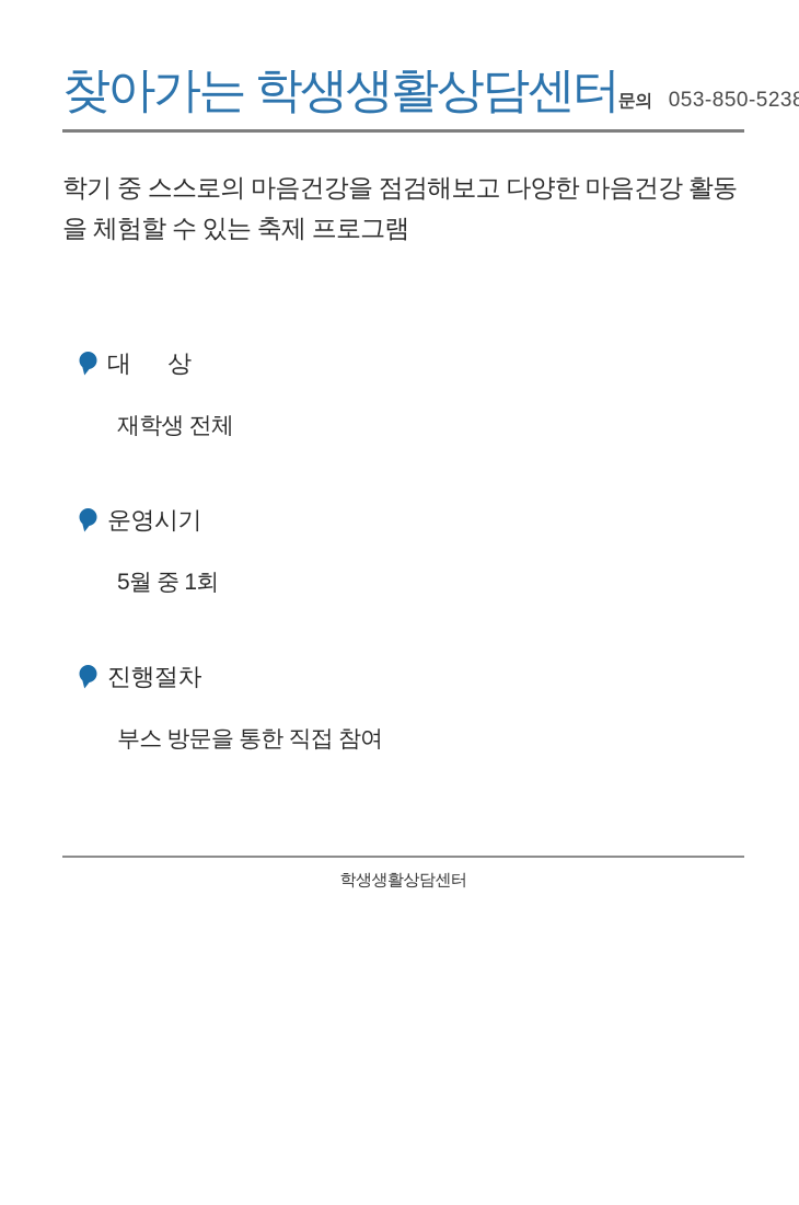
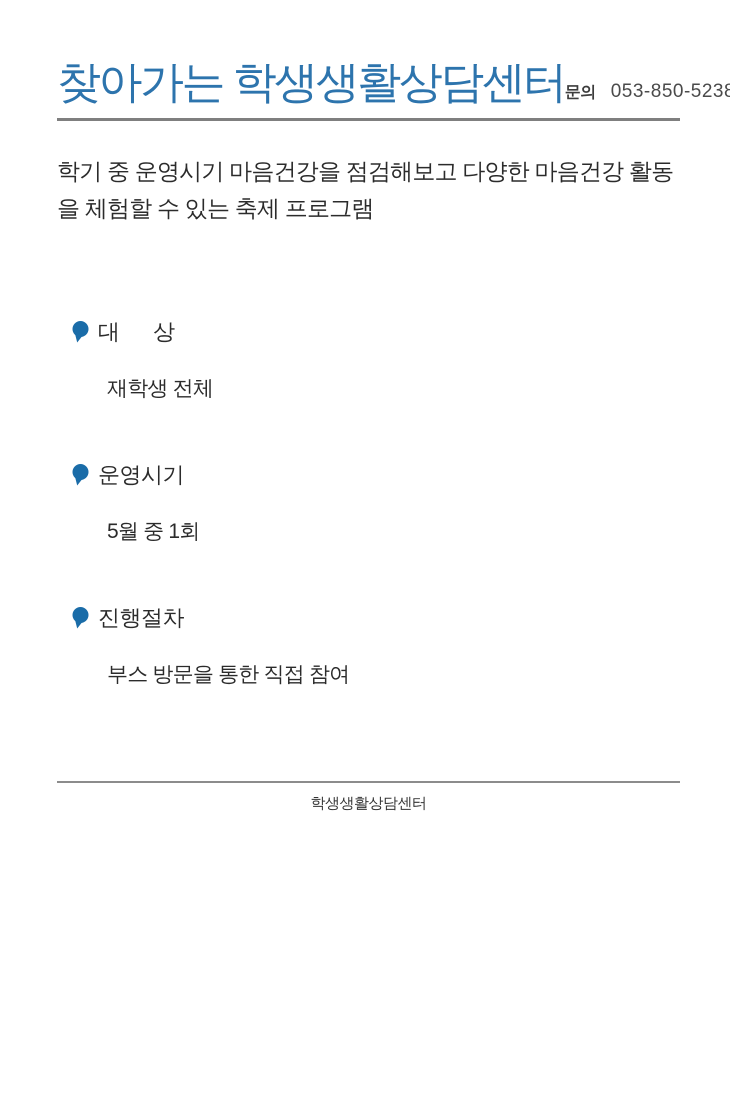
  찾아가는 학생생활상담센터
  문의
  053-850-523
- 학기 중 스스로의 마음건강을 점검해보고 다양한 마음건강 활동을 체험할 수 있는 축제 프로그램
+ 학기 중 운영시기 마음건강을 점검해보고 다양한 마음건강 활동을 체험할 수 있는 축제 프로그램
  대 상
  재학생 전체
  운영시기
  5월 중 1회
  진행절차
  부스 방문을 통한 직접 참여
  학생생활상담센터
